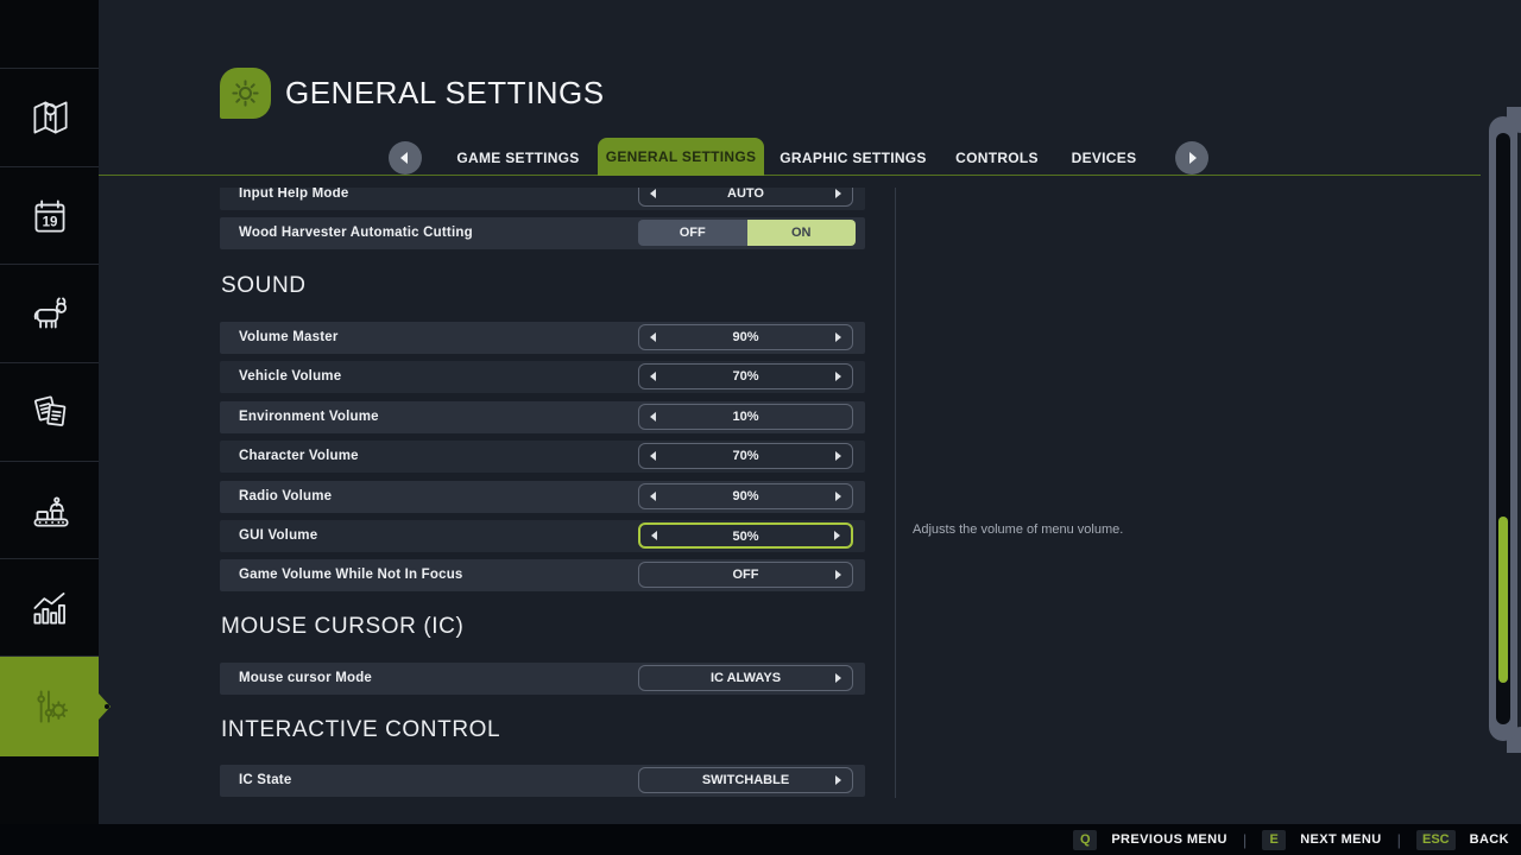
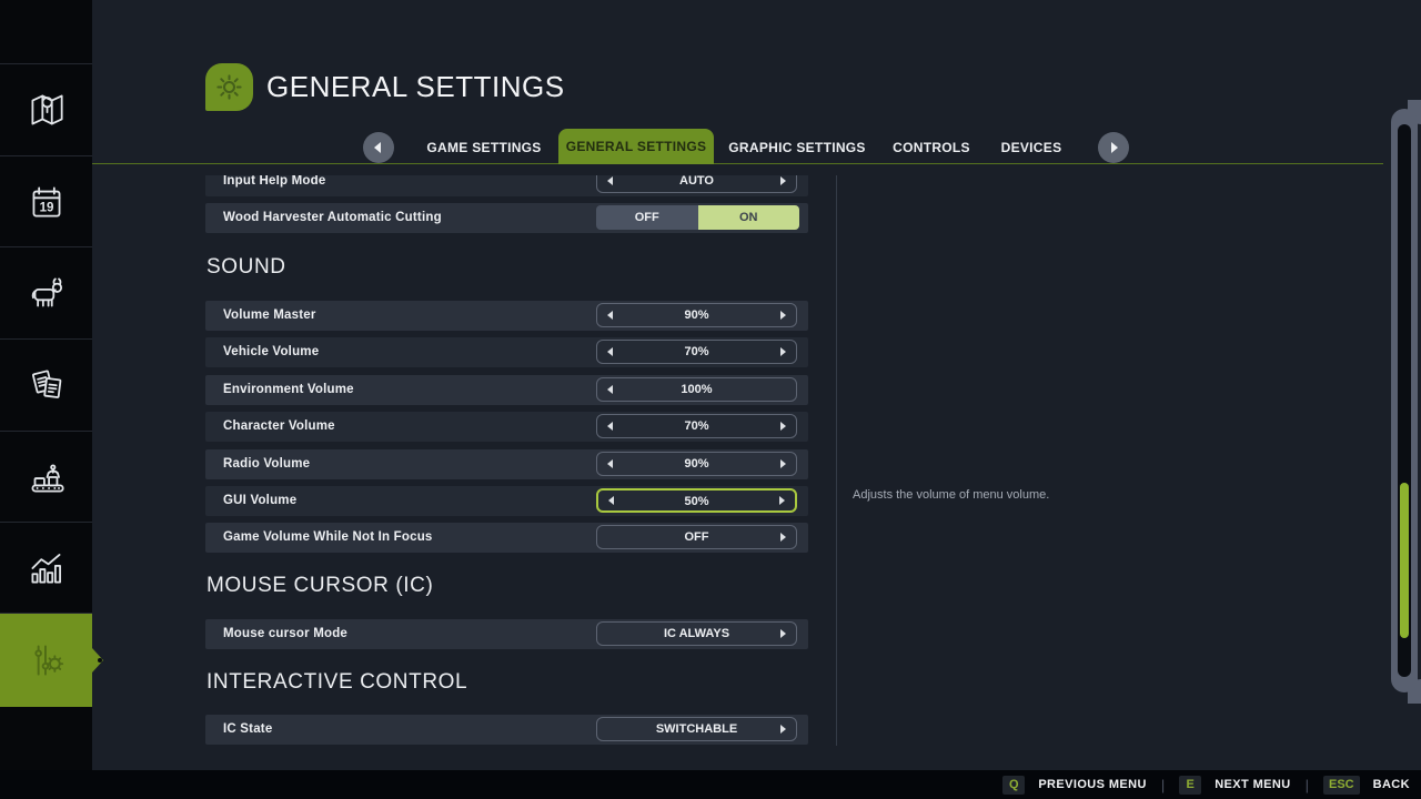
  19
  GENERAL SETTINGS
  GAME SETTINGS
  GENERAL SETTINGS
  GRAPHIC SETTINGS
  CONTROLS
  DEVICES
  Input Help Mode
  AUTO
  Wood Harvester Automatic Cutting
  OFF
  ON
  SOUND
  Volume Master
  90%
  Vehicle Volume
  70%
  Environment Volume
- 10%
+ 100%
  Character Volume
  70%
  Radio Volume
  90%
  GUI Volume
  50%
  Game Volume While Not In Focus
  OFF
  MOUSE CURSOR (IC)
  Mouse cursor Mode
  IC ALWAYS
  INTERACTIVE CONTROL
  IC State
  SWITCHABLE
  Adjusts the volume of menu volume.
  Q
  PREVIOUS MENU
  |
  E
  NEXT MENU
  |
  ESC
  BACK
